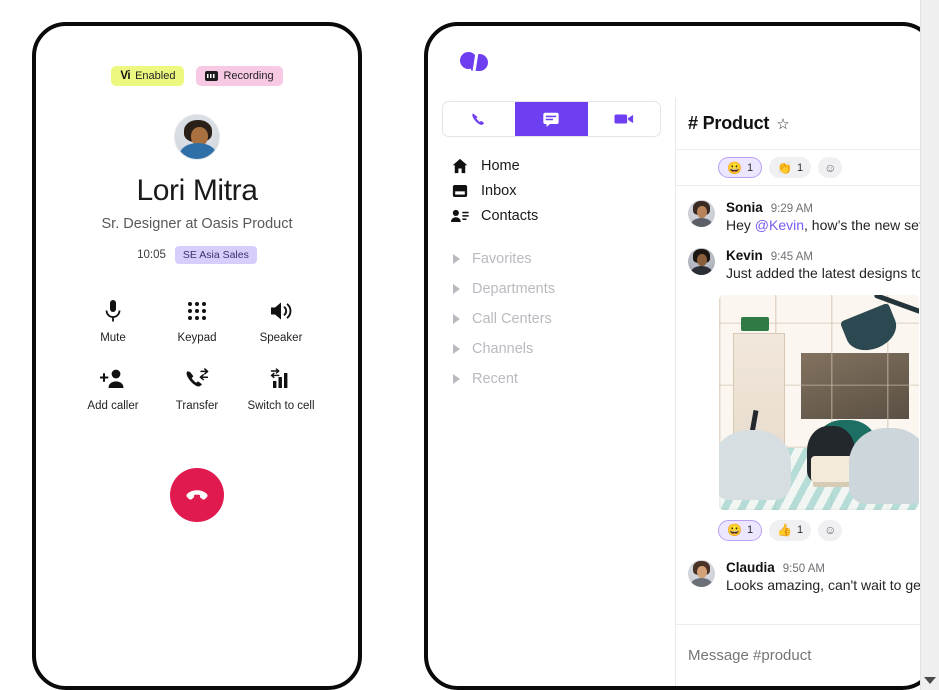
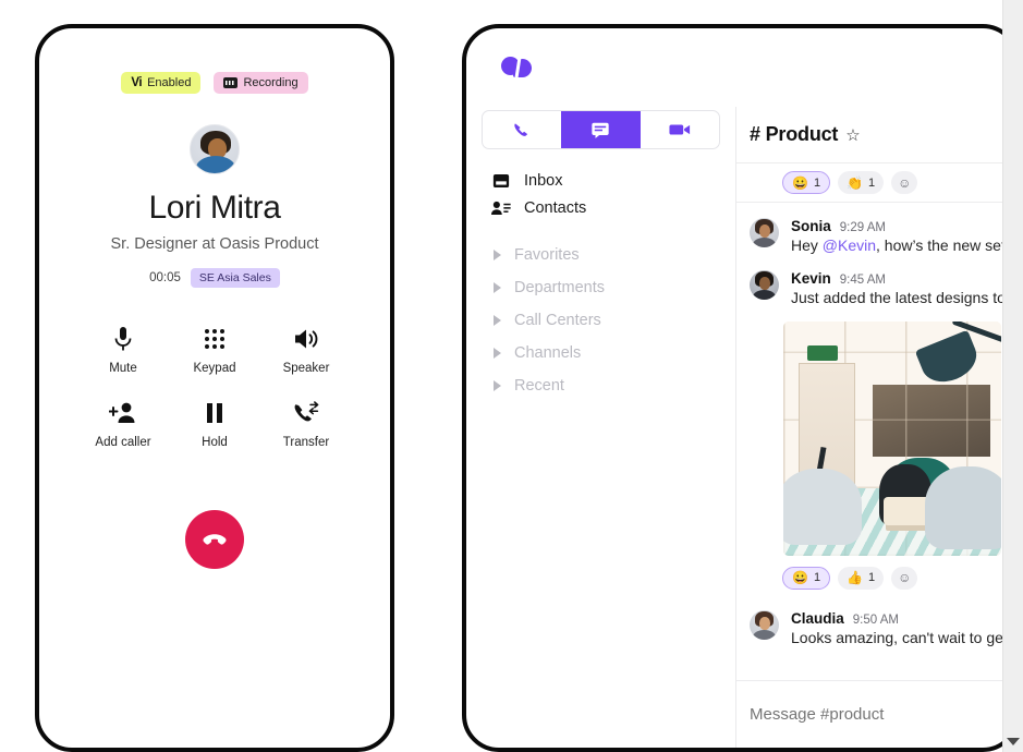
  Vi
  Enabled
  Recording
  Lori Mitra
  Sr. Designer at Oasis Product
- 10:05
+ 00:05
  SE Asia Sales
  Mute
  Keypad
  Speaker
  Add caller
+ Hold
  Transfer
- Switch to cell
- Home
  Inbox
  Contacts
  Favorites
  Departments
  Call Centers
  Channels
  Recent
  # Product
  ☆
  😀
  1
  👏
  1
  ☺
  Sonia
  9:29 AM
  Hey @Kevin, how’s the new se
  Kevin
  9:45 AM
  Just added the latest designs t
  😀
  1
  👍
  1
  ☺
  Claudia
  9:50 AM
  Looks amazing, can't wait to ge
  Message #product
